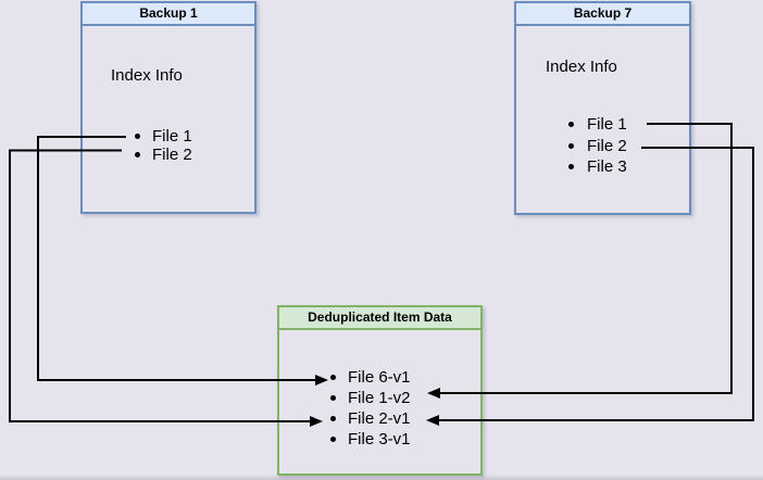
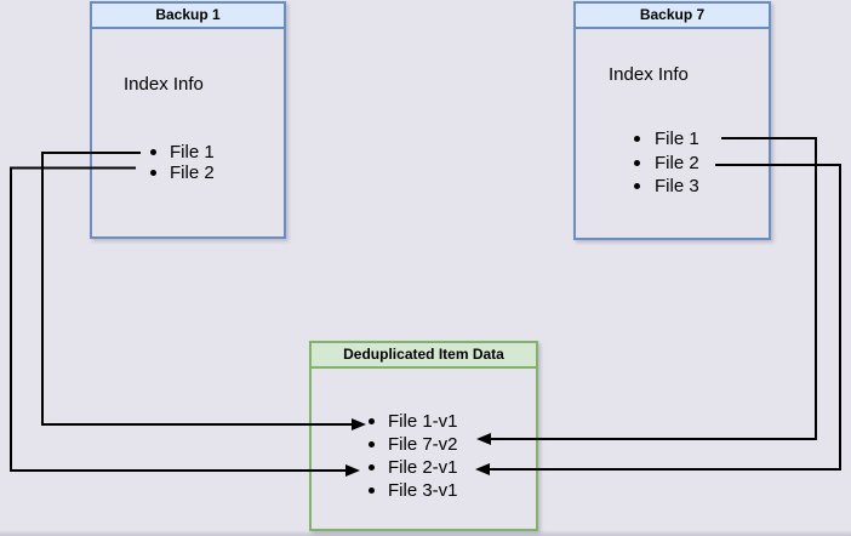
  Backup 1
  Index Info
  File 1
  File 2
  Backup 7
  Index Info
  File 1
  File 2
  File 3
  Deduplicated Item Data
- File 6-v1
+ File 1-v1
- File 1-v2
+ File 7-v2
  File 2-v1
  File 3-v1
